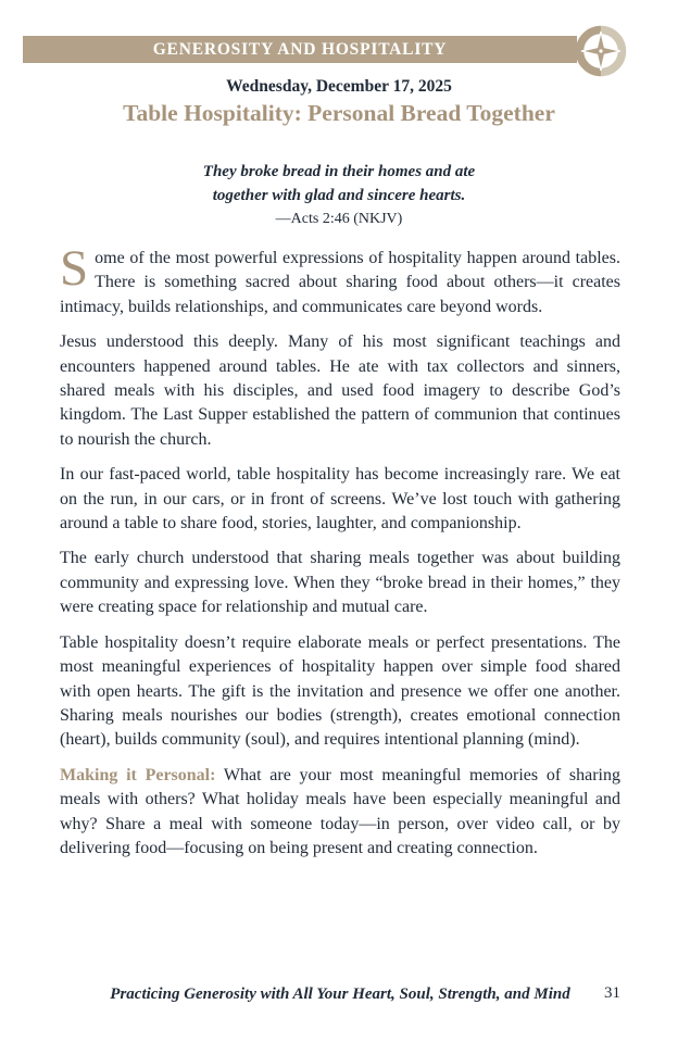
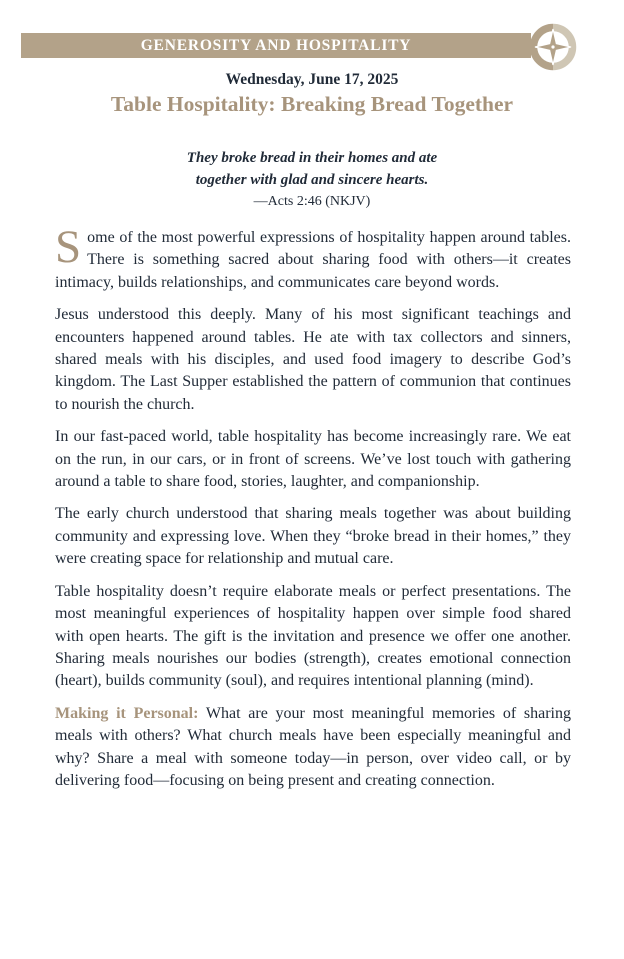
  GENEROSITY AND HOSPITALITY
- Wednesday, December 17, 2025
+ Wednesday, June 17, 2025
- Table Hospitality: Personal Bread Together
+ Table Hospitality: Breaking Bread Together
  They broke bread in their homes and ate
  together with glad and sincere hearts.
  —Acts 2:46 (NKJV)
  S
- ome of the most powerful expressions of hospitality happen around tables. There is something sacred about sharing food about others—it creates intimacy, builds relationships, and communicates care beyond words.
+ ome of the most powerful expressions of hospitality happen around tables. There is something sacred about sharing food with others—it creates intimacy, builds relationships, and communicates care beyond words.
  Jesus understood this deeply. Many of his most significant teachings and encounters happened around tables. He ate with tax collectors and sinners, shared meals with his disciples, and used food imagery to describe God’s kingdom. The Last Supper established the pattern of communion that continues to nourish the church.
  In our fast-paced world, table hospitality has become increasingly rare. We eat on the run, in our cars, or in front of screens. We’ve lost touch with gathering around a table to share food, stories, laughter, and companionship.
  The early church understood that sharing meals together was about building community and expressing love. When they “broke bread in their homes,” they were creating space for relationship and mutual care.
  Table hospitality doesn’t require elaborate meals or perfect presentations. The most meaningful experiences of hospitality happen over simple food shared with open hearts. The gift is the invitation and presence we offer one another. Sharing meals nourishes our bodies (strength), creates emotional connection (heart), builds community (soul), and requires intentional planning (mind).
- Making it Personal: What are your most meaningful memories of sharing meals with others? What holiday meals have been especially meaningful and why? Share a meal with someone today—in person, over video call, or by delivering food—focusing on being present and creating connection.
+ Making it Personal: What are your most meaningful memories of sharing meals with others? What church meals have been especially meaningful and why? Share a meal with someone today—in person, over video call, or by delivering food—focusing on being present and creating connection.
- Practicing Generosity with All Your Heart, Soul, Strength, and Mind
- 31
